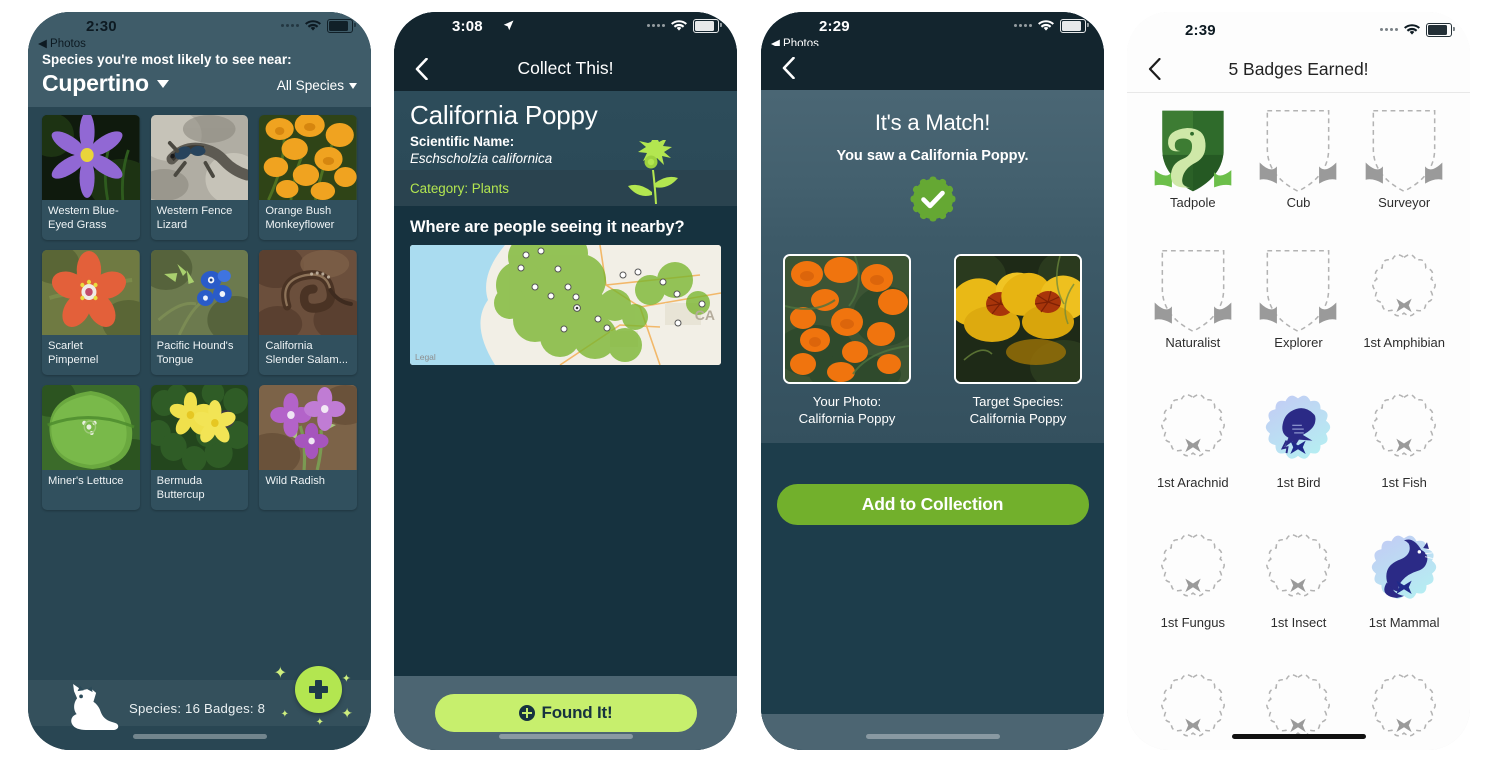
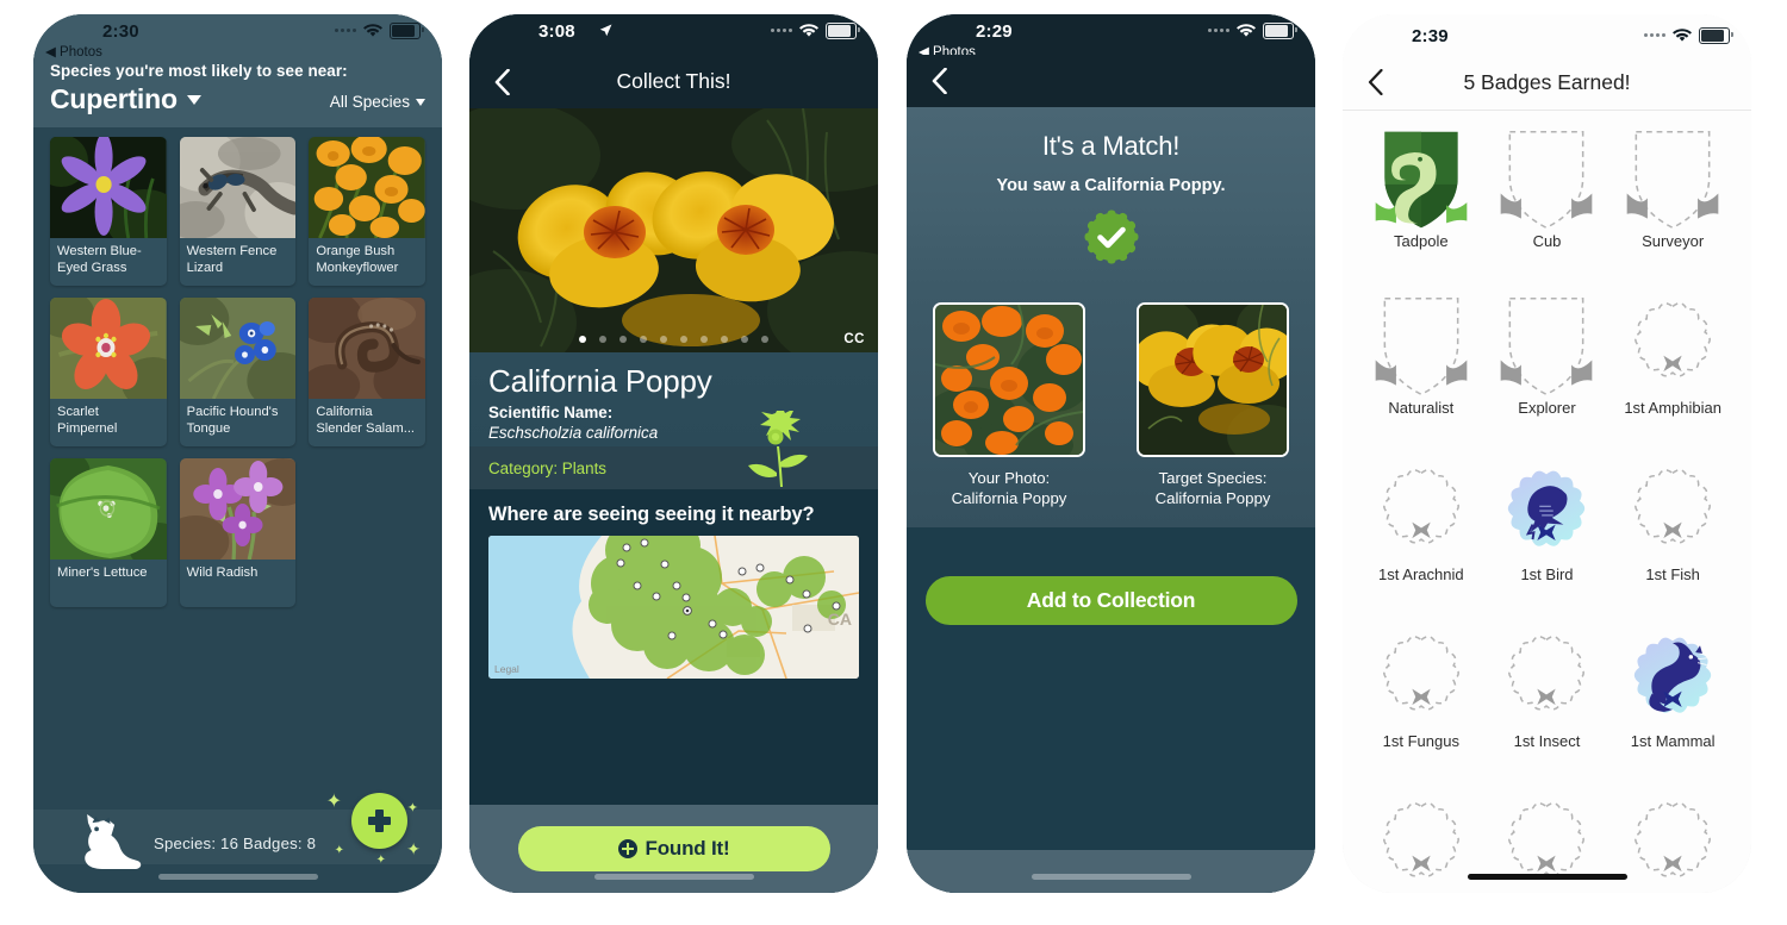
  2:30
  ◀ Photos
  Species you're most likely to see near:
  Cupertino
  All Species
  Western Blue-Eyed Grass
  Western Fence Lizard
  Orange Bush Monkeyflower
  Scarlet Pimpernel
  Pacific Hound's Tongue
  California Slender Salam...
  Miner's Lettuce
- Bermuda Buttercup
  Wild Radish
  Species: 16 Badges: 8
  ✦
  ✦
  ✦
  ✦
  ✦
  3:08
  Collect This!
+ CC
  California Poppy
  Scientific Name:
  Eschscholzia californica
  Category: Plants
- Where are people seeing it nearby?
+ Where are seeing seeing it nearby?
  Legal
  CA
  Found It!
  2:29
  ◀ Photos
  It's a Match!
  You saw a California Poppy.
  Your Photo:
  California Poppy
  Target Species:
  California Poppy
  Add to Collection
  2:39
  5 Badges Earned!
  Tadpole
  Cub
  Surveyor
  Naturalist
  Explorer
  1st Amphibian
  1st Arachnid
  1st Bird
  1st Fish
  1st Fungus
  1st Insect
  1st Mammal
